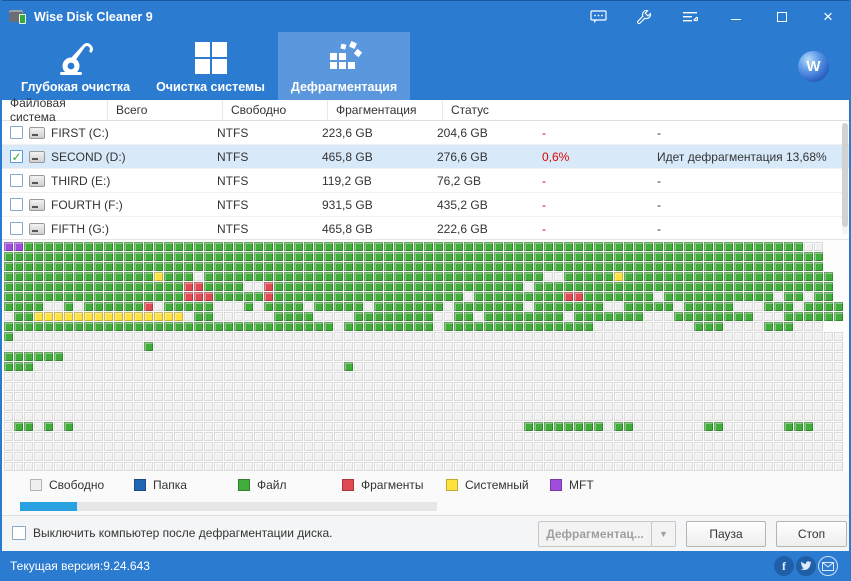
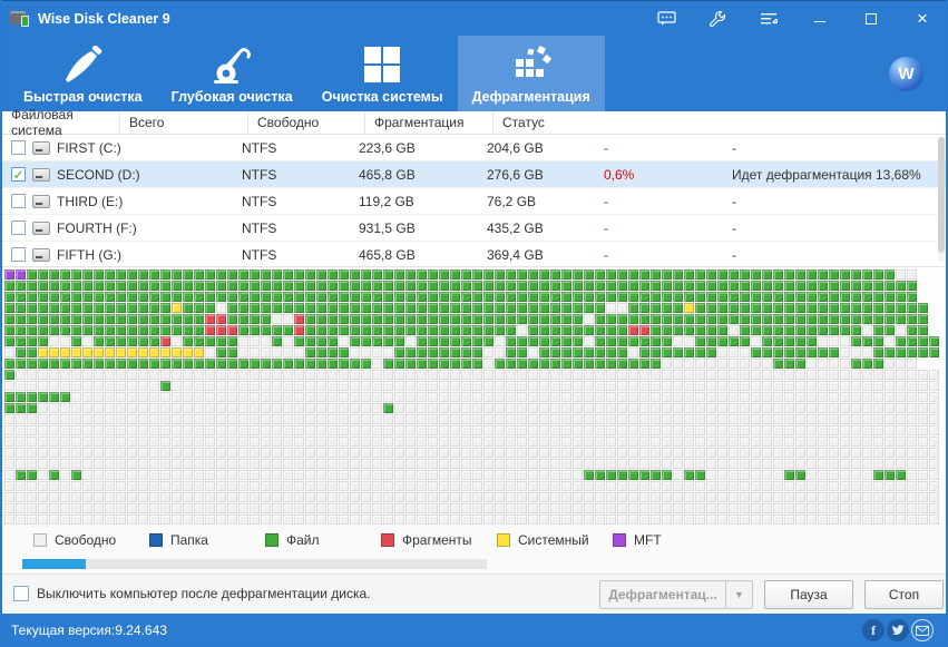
  Wise Disk Cleaner 9
  ×
+ Быстрая очистка
  Глубокая очистка
  Очистка системы
  Дефрагментация
  W
  Файловая система
  Всего
  Свободно
  Фрагментация
  Статус
  FIRST (C:)
  NTFS
  223,6 GB
  204,6 GB
  -
  -
  ✓
  SECOND (D:)
  NTFS
  465,8 GB
  276,6 GB
  0,6%
  Идет дефрагментация 13,68%
  THIRD (E:)
  NTFS
  119,2 GB
  76,2 GB
  -
  -
  FOURTH (F:)
  NTFS
  931,5 GB
  435,2 GB
  -
  -
  FIFTH (G:)
  NTFS
  465,8 GB
- 222,6 GB
+ 369,4 GB
  -
  -
  Свободно
  Папка
  Файл
  Фрагменты
  Системный
  MFT
  Выключить компьютер после дефрагментации диска.
  Дефрагментац...
  ▼
  Пауза
  Стоп
  Текущая версия:9.24.643
  f
